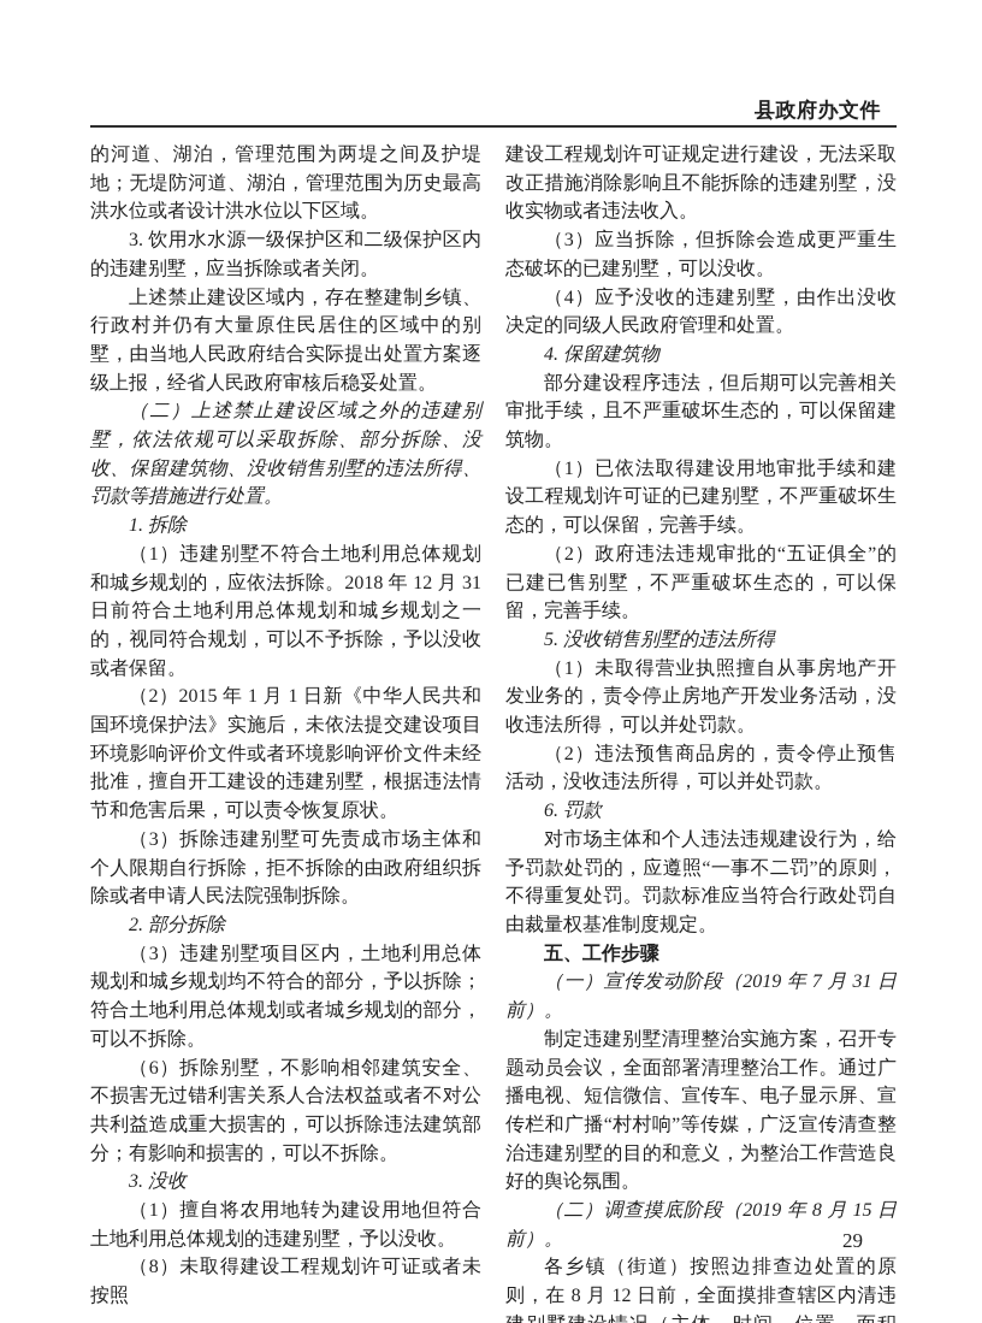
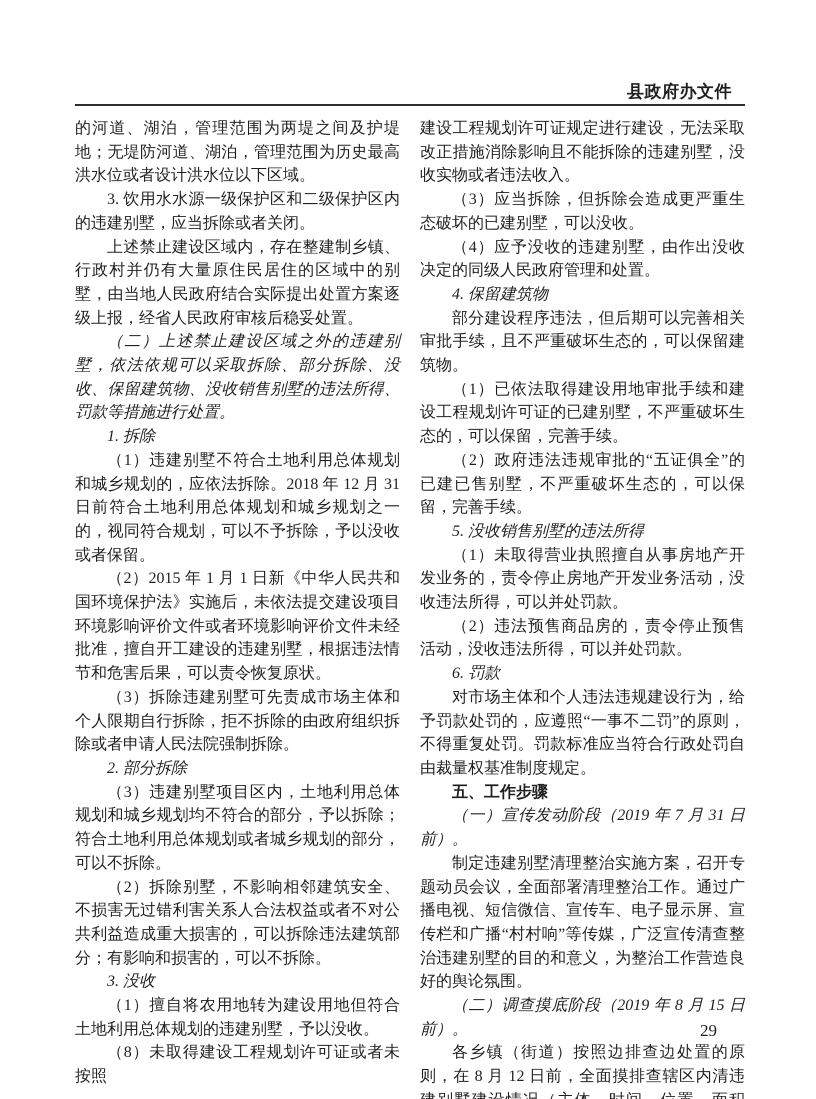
  县政府办文件
  的河道、湖泊，管理范围为两堤之间及护堤地；无堤防河道、湖泊，管理范围为历史最高洪水位或者设计洪水位以下区域。
  3. 饮用水水源一级保护区和二级保护区内的违建别墅，应当拆除或者关闭。
  上述禁止建设区域内，存在整建制乡镇、行政村并仍有大量原住民居住的区域中的别墅，由当地人民政府结合实际提出处置方案逐级上报，经省人民政府审核后稳妥处置。
  （二）上述禁止建设区域之外的违建别墅，依法依规可以采取拆除、部分拆除、没收、保留建筑物、没收销售别墅的违法所得、罚款等措施进行处置。
  1. 拆除
  （1）违建别墅不符合土地利用总体规划和城乡规划的，应依法拆除。2018 年 12 月 31 日前符合土地利用总体规划和城乡规划之一的，视同符合规划，可以不予拆除，予以没收或者保留。
  （2）2015 年 1 月 1 日新《中华人民共和国环境保护法》实施后，未依法提交建设项目环境影响评价文件或者环境影响评价文件未经批准，擅自开工建设的违建别墅，根据违法情节和危害后果，可以责令恢复原状。
  （3）拆除违建别墅可先责成市场主体和个人限期自行拆除，拒不拆除的由政府组织拆除或者申请人民法院强制拆除。
  2. 部分拆除
  （3）违建别墅项目区内，土地利用总体规划和城乡规划均不符合的部分，予以拆除；符合土地利用总体规划或者城乡规划的部分，可以不拆除。
- （6）拆除别墅，不影响相邻建筑安全、不损害无过错利害关系人合法权益或者不对公共利益造成重大损害的，可以拆除违法建筑部分；有影响和损害的，可以不拆除。
+ （2）拆除别墅，不影响相邻建筑安全、不损害无过错利害关系人合法权益或者不对公共利益造成重大损害的，可以拆除违法建筑部分；有影响和损害的，可以不拆除。
  3. 没收
  （1）擅自将农用地转为建设用地但符合土地利用总体规划的违建别墅，予以没收。
  （8）未取得建设工程规划许可证或者未按照
  建设工程规划许可证规定进行建设，无法采取改正措施消除影响且不能拆除的违建别墅，没收实物或者违法收入。
  （3）应当拆除，但拆除会造成更严重生态破坏的已建别墅，可以没收。
  （4）应予没收的违建别墅，由作出没收决定的同级人民政府管理和处置。
  4. 保留建筑物
  部分建设程序违法，但后期可以完善相关审批手续，且不严重破坏生态的，可以保留建筑物。
  （1）已依法取得建设用地审批手续和建设工程规划许可证的已建别墅，不严重破坏生态的，可以保留，完善手续。
  （2）政府违法违规审批的“五证俱全”的已建已售别墅，不严重破坏生态的，可以保留，完善手续。
  5. 没收销售别墅的违法所得
  （1）未取得营业执照擅自从事房地产开发业务的，责令停止房地产开发业务活动，没收违法所得，可以并处罚款。
  （2）违法预售商品房的，责令停止预售活动，没收违法所得，可以并处罚款。
  6. 罚款
  对市场主体和个人违法违规建设行为，给予罚款处罚的，应遵照“一事不二罚”的原则，不得重复处罚。罚款标准应当符合行政处罚自由裁量权基准制度规定。
  五、工作步骤
  （一）宣传发动阶段（2019 年 7 月 31 日前）。
  制定违建别墅清理整治实施方案，召开专题动员会议，全面部署清理整治工作。通过广播电视、短信微信、宣传车、电子显示屏、宣传栏和广播“村村响”等传媒，广泛宣传清查整治违建别墅的目的和意义，为整治工作营造良好的舆论氛围。
  （二）调查摸底阶段（2019 年 8 月 15 日前）。
  29
